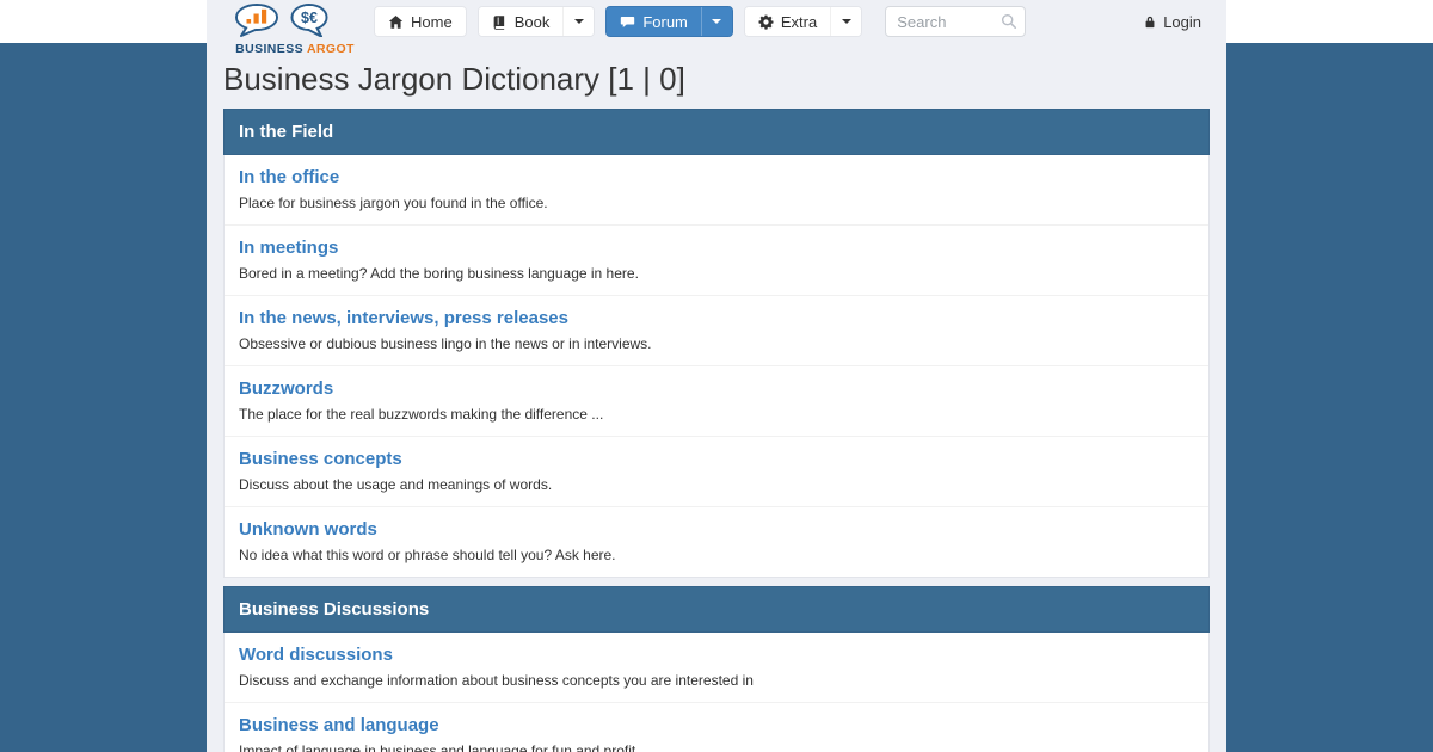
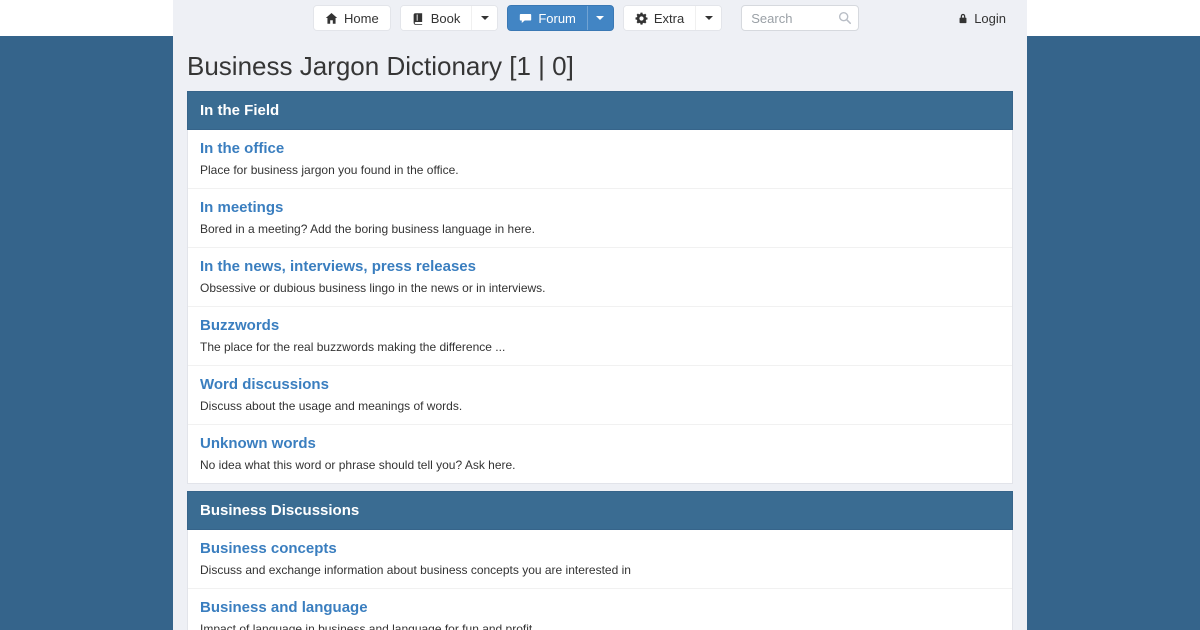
- $€
- BUSINESS ARGOT
  Home
  Book
  Forum
  Extra
  Search
  Login
  Business Jargon Dictionary [1 | 0]
  In the Field
  In the office
  Place for business jargon you found in the office.
  In meetings
  Bored in a meeting? Add the boring business language in here.
  In the news, interviews, press releases
  Obsessive or dubious business lingo in the news or in interviews.
  Buzzwords
  The place for the real buzzwords making the difference ...
- Business concepts
+ Word discussions
  Discuss about the usage and meanings of words.
  Unknown words
  No idea what this word or phrase should tell you? Ask here.
  Business Discussions
- Word discussions
+ Business concepts
  Discuss and exchange information about business concepts you are interested in
  Business and language
  Impact of language in business and language for fun and profit
